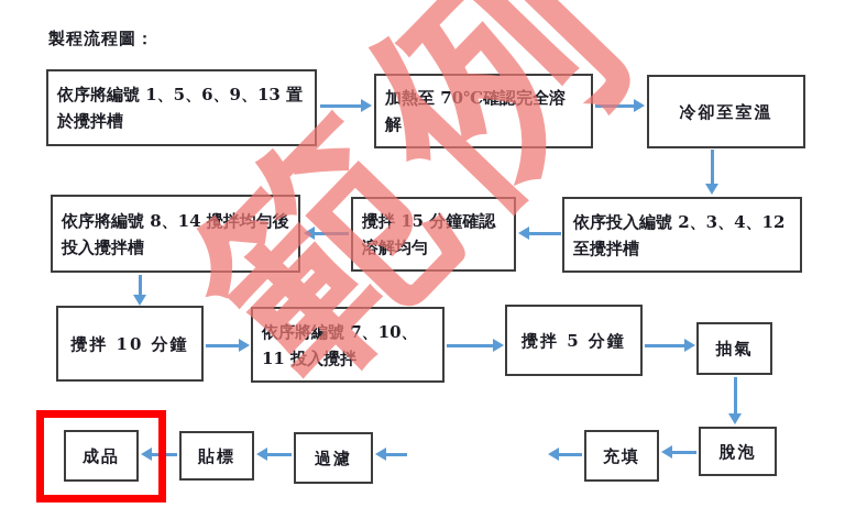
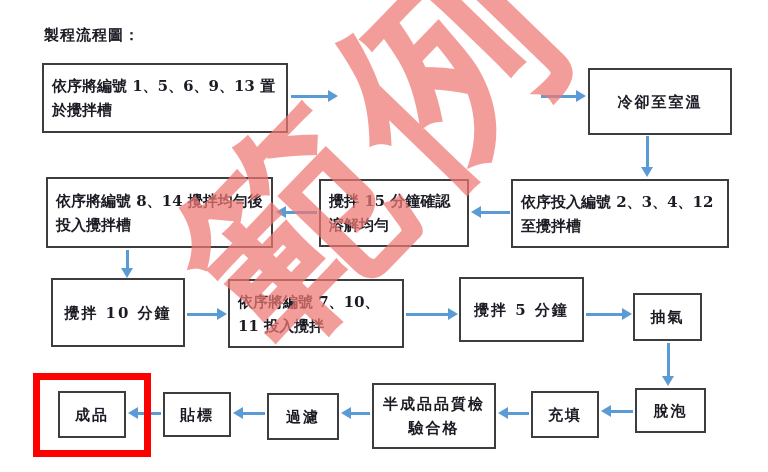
  製程流程圖：
  依序將編號 1、5、6、9、13 置於攪拌槽
- 加熱至 70℃確認完全溶解
  冷卻至室溫
  依序投入編號 2、3、4、12 至攪拌槽
  攪拌 15 分鐘確認溶解均勻
  依序將編號 8、14 攪拌均勻後投入攪拌槽
  攪拌 10 分鐘
  依序將編號 7、10、11 投入攪拌
  攪拌 5 分鐘
  抽氣
  脫泡
  充填
+ 半成品品質檢驗合格
  過濾
  貼標
  成品
